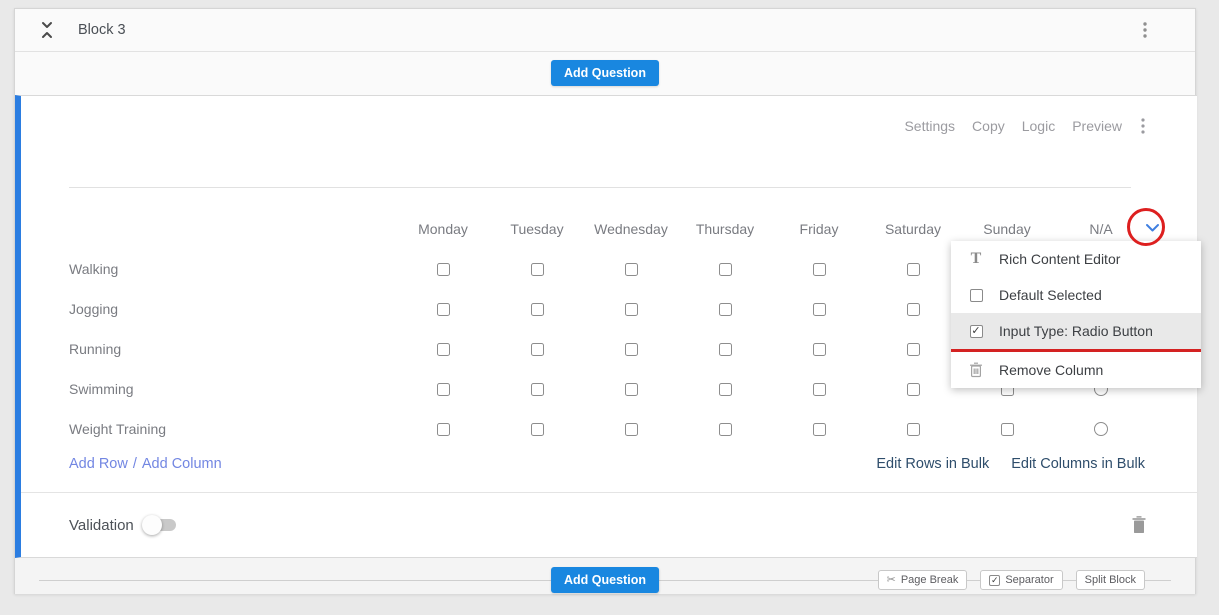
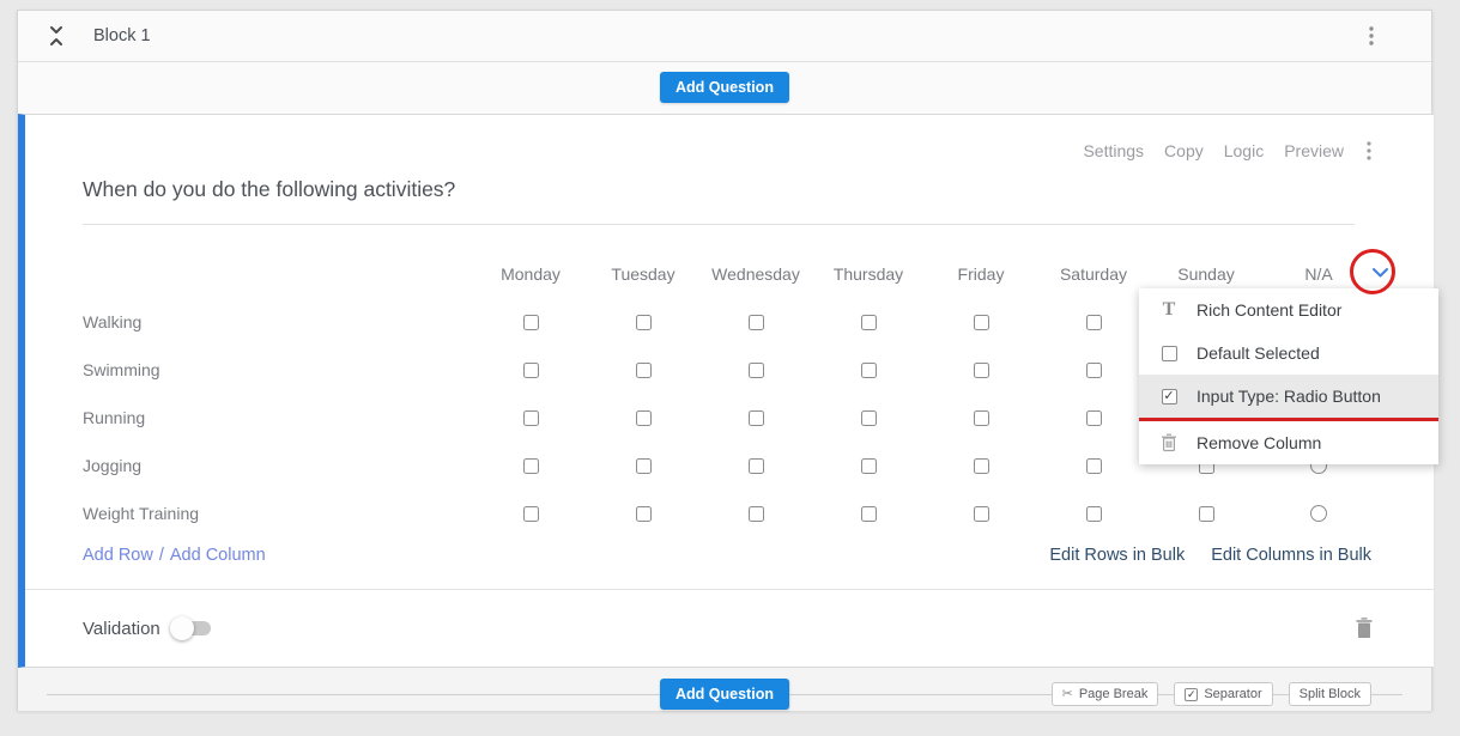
- Block 3
+ Block 1
  Add Question
  Settings
  Copy
  Logic
  Preview
+ When do you do the following activities?
  Monday
  Tuesday
  Wednesday
  Thursday
  Friday
  Saturday
  Sunday
  N/A
  Walking
- Jogging
+ Swimming
  Running
- Swimming
+ Jogging
  Weight Training
  Add Row
  /
  Add Column
  Edit Rows in Bulk
  Edit Columns in Bulk
  Validation
  Add Question
  ✂
  Page Break
  ✓
  Separator
  Split Block
  T
  Rich Content Editor
  Default Selected
  ✓
  Input Type: Radio Button
  Remove Column
